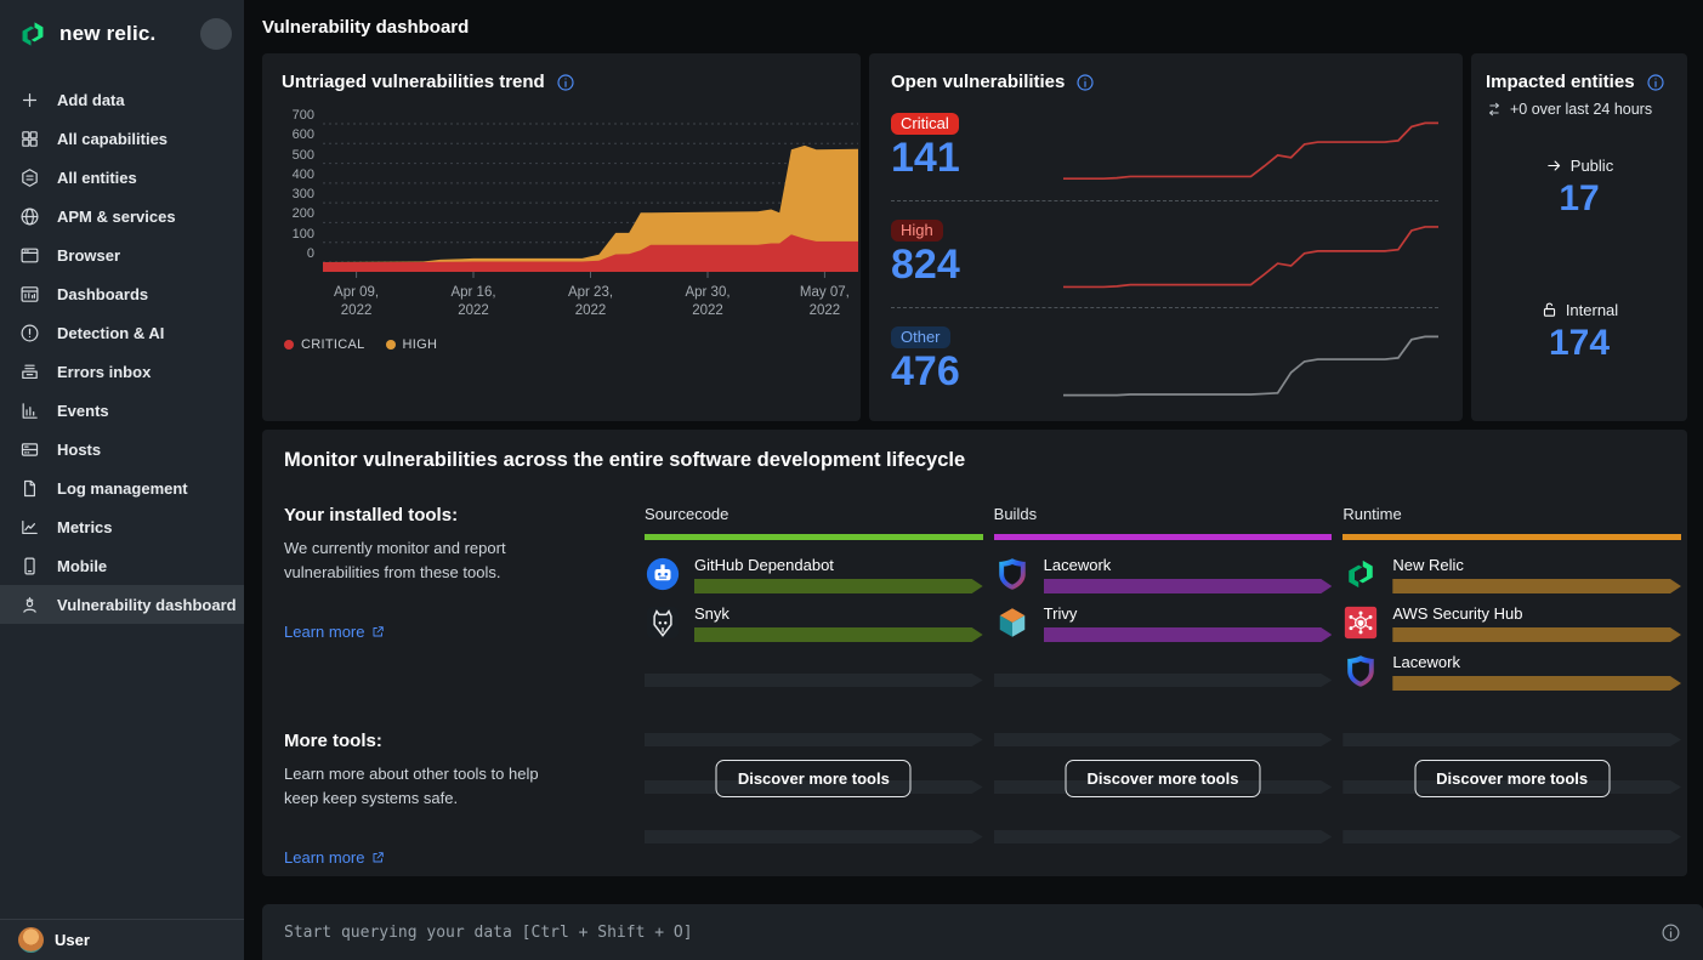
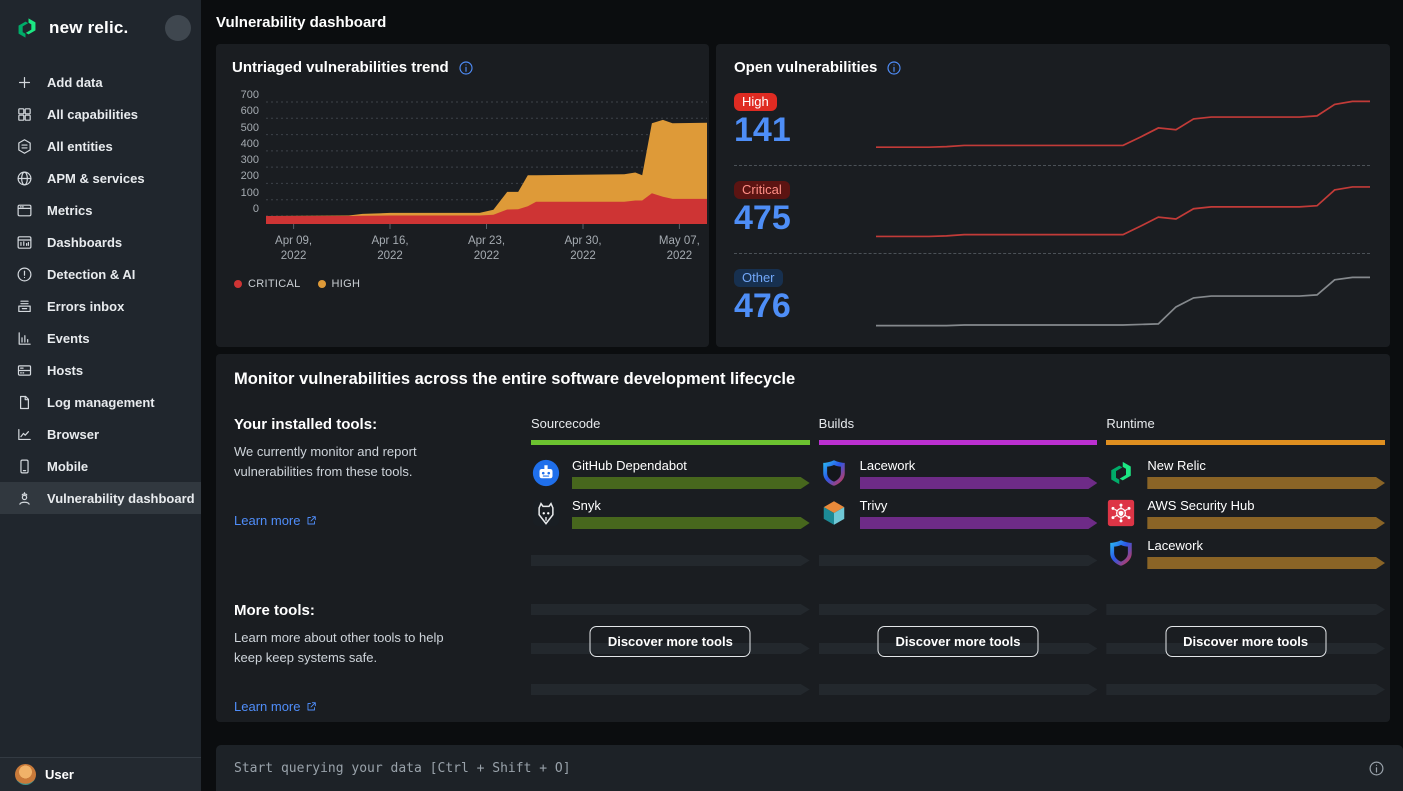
  new relic.
  Add data
  All capabilities
  All entities
  APM & services
- Browser
+ Metrics
  Dashboards
  Detection & AI
  Errors inbox
  Events
  Hosts
  Log management
- Metrics
+ Browser
  Mobile
  Vulnerability dashboard
  User
  Vulnerability dashboard
  Untriaged vulnerabilities trend
  0
  100
  200
  300
  400
  500
  600
  700
  Apr 09,
  2022
  Apr 16,
  2022
  Apr 23,
  2022
  Apr 30,
  2022
  May 07,
  2022
  CRITICAL
  HIGH
  Open vulnerabilities
- Critical
+ High
  141
- High
+ Critical
- 824
+ 475
  Other
  476
- Impacted entities
- +0 over last 24 hours
- Public
- 17
- Internal
- 174
  Monitor vulnerabilities across the entire software development lifecycle
  Your installed tools:
  We currently monitor and report vulnerabilities from these tools.
  Learn more
  Sourcecode
  GitHub Dependabot
  Snyk
  Builds
  Lacework
  Trivy
  Runtime
  New Relic
  AWS Security Hub
  Lacework
  More tools:
  Learn more about other tools to help keep keep systems safe.
  Learn more
  Discover more tools
  Discover more tools
  Discover more tools
  Start querying your data [Ctrl + Shift + O]
